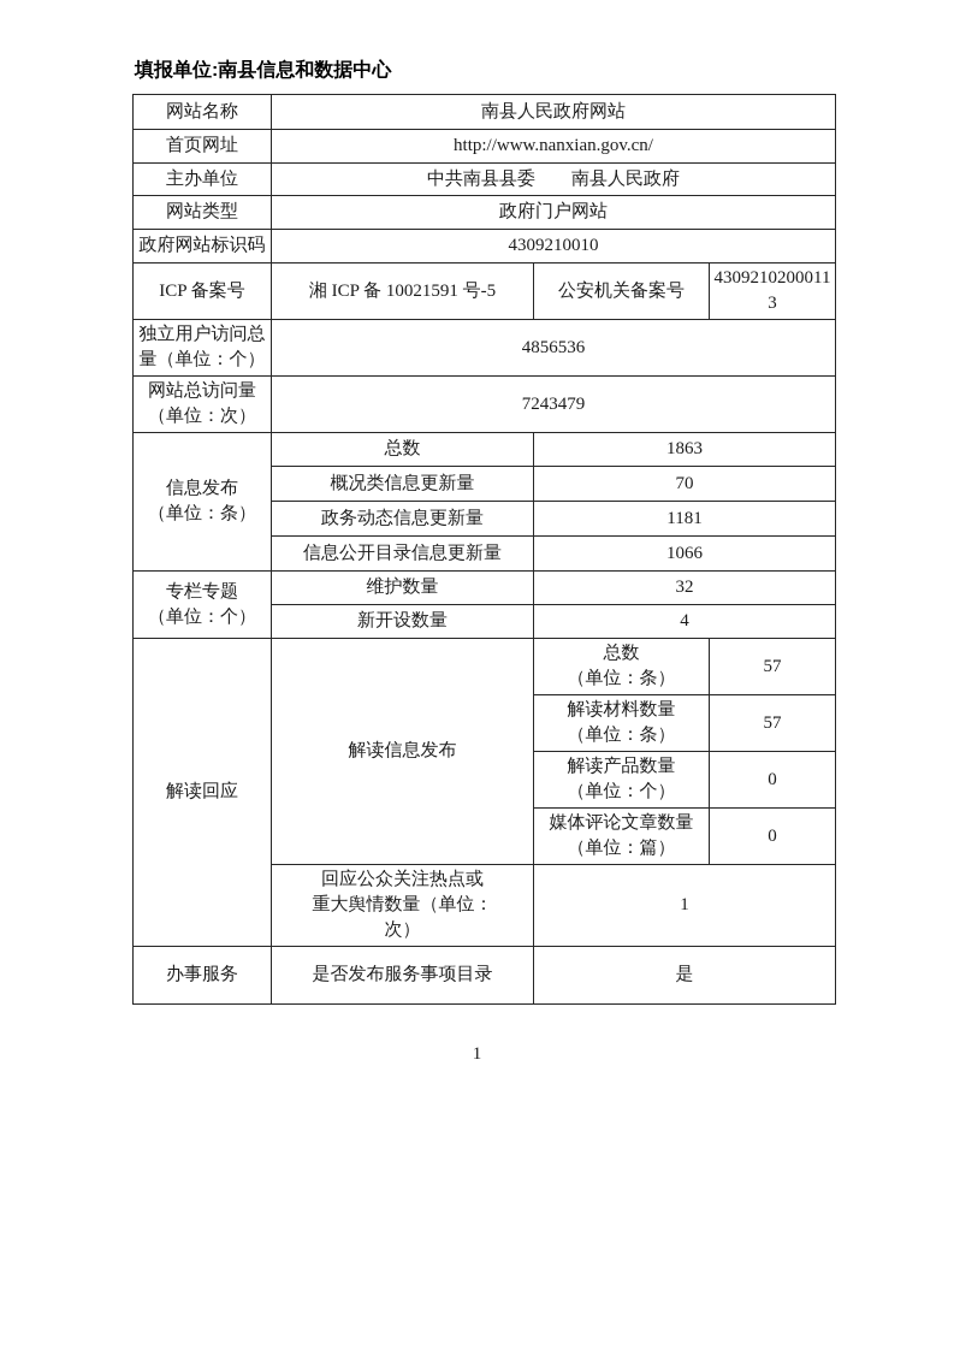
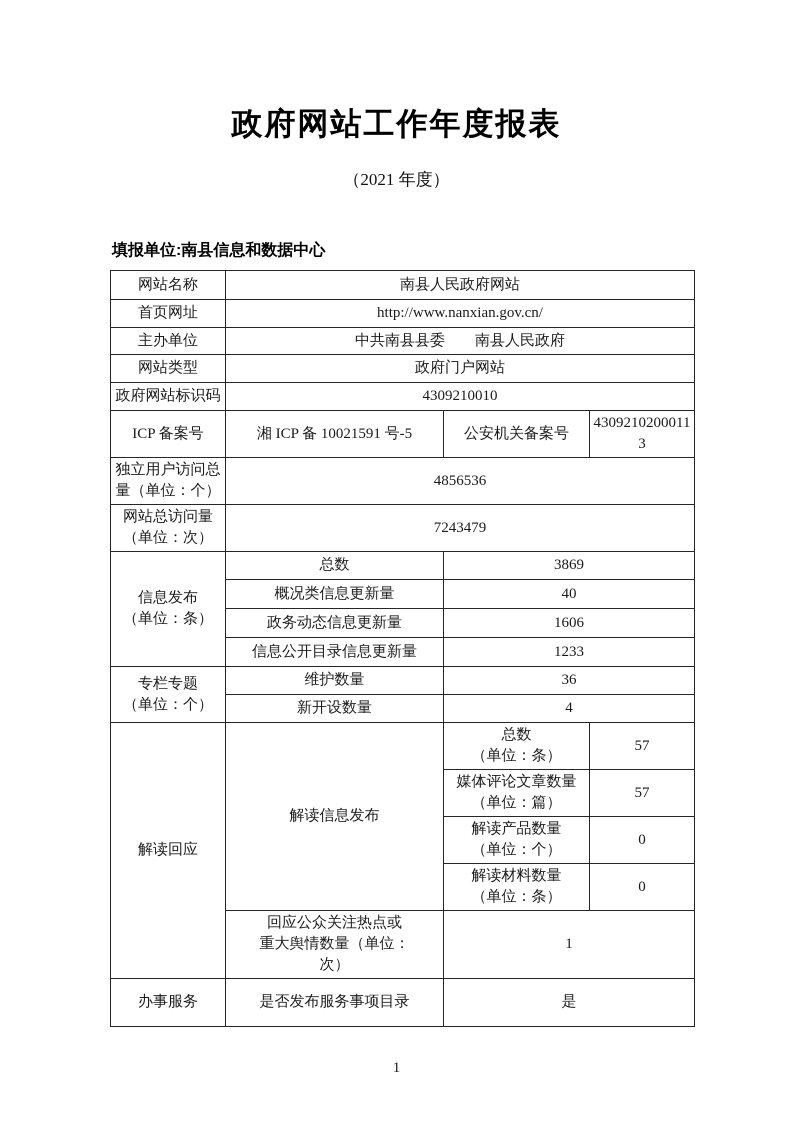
+ 政府网站工作年度报表
+ （2021 年度）
  填报单位:南县信息和数据中心
  网站名称	南县人民政府网站
  首页网址	http://www.nanxian.gov.cn/
  主办单位	中共南县县委 南县人民政府
  网站类型	政府门户网站
  政府网站标识码	4309210010
  ICP 备案号	湘 ICP 备 10021591 号-5	公安机关备案号	43092102000113
  独立用户访问总 量（单位：个）	4856536
  网站总访问量 （单位：次）	7243479
- 信息发布 （单位：条）	总数	1863
+ 信息发布 （单位：条）	总数	3869
- 概况类信息更新量	70
+ 概况类信息更新量	40
- 政务动态信息更新量	1181
+ 政务动态信息更新量	1606
- 信息公开目录信息更新量	1066
+ 信息公开目录信息更新量	1233
- 专栏专题 （单位：个）	维护数量	32
+ 专栏专题 （单位：个）	维护数量	36
  新开设数量	4
  解读回应	解读信息发布	总数 （单位：条）	57
- 解读材料数量 （单位：条）	57
+ 媒体评论文章数量 （单位：篇）	57
  解读产品数量 （单位：个）	0
- 媒体评论文章数量 （单位：篇）	0
+ 解读材料数量 （单位：条）	0
  回应公众关注热点或 重大舆情数量（单位： 次）	1
  办事服务	是否发布服务事项目录	是
  1
